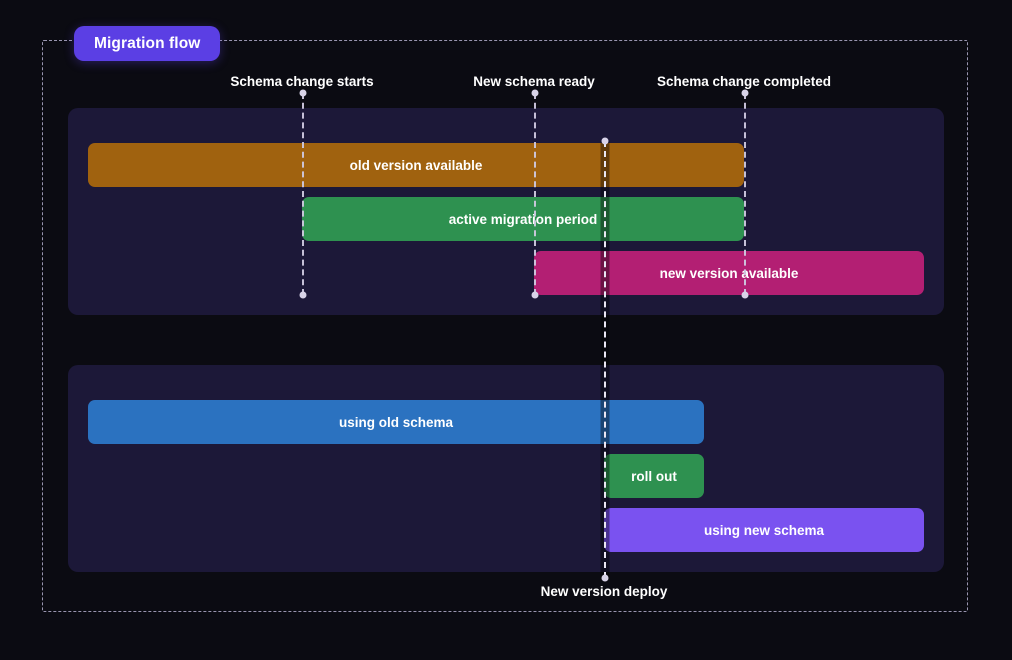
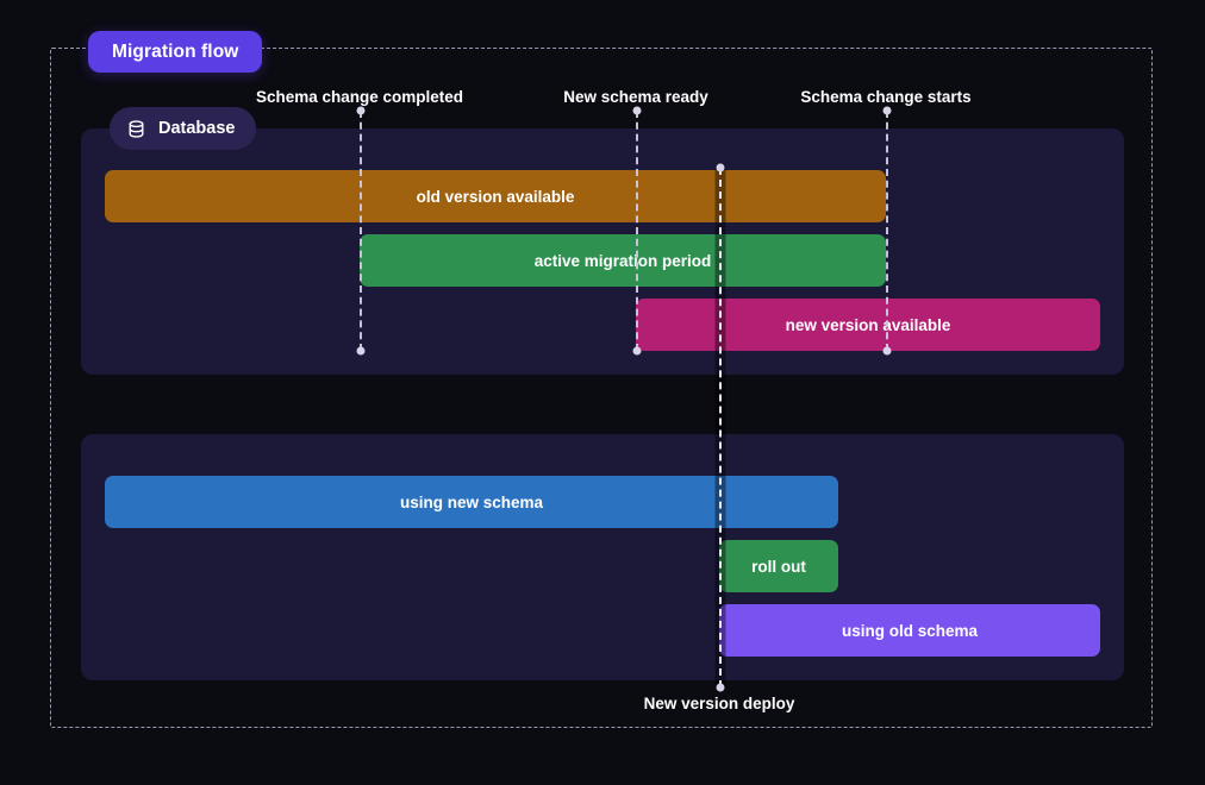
  Migration flow
+ Database
- Schema change starts
+ Schema change completed
  New schema ready
- Schema change completed
+ Schema change starts
  old version available
  active migration period
  new version available
- using old schema
+ using new schema
  roll out
- using new schema
+ using old schema
  New version deploy
